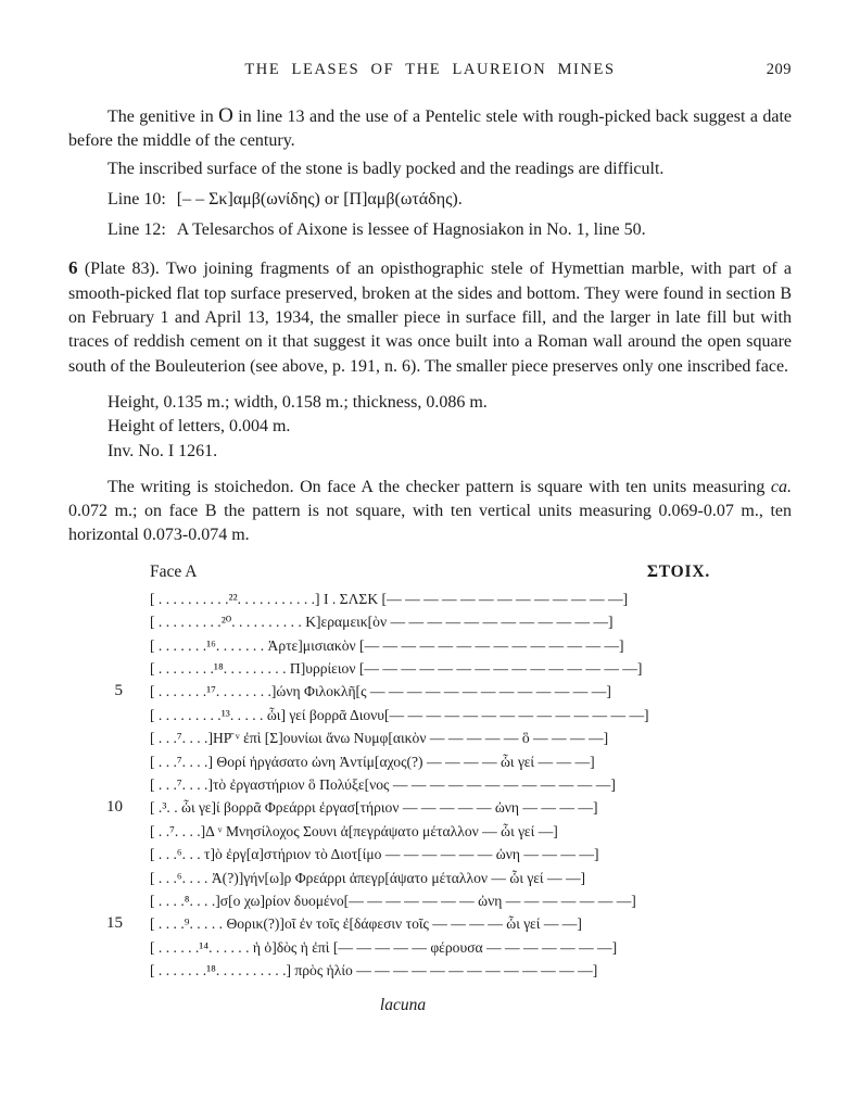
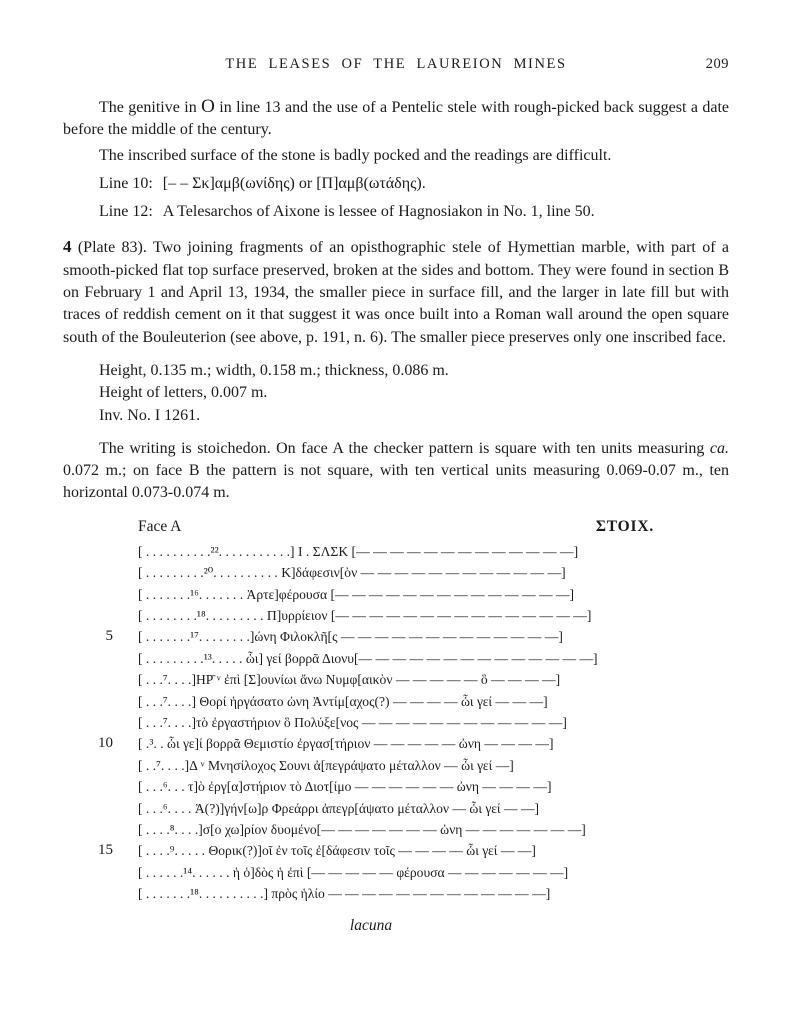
  THE LEASES OF THE LAUREION MINES
  209
  The genitive in Ο in line 13 and the use of a Pentelic stele with rough-picked back suggest a date before the middle of the century.
  The inscribed surface of the stone is badly pocked and the readings are difficult.
  Line 10: [– – Σκ]αμβ(ωνίδης) or [Π]αμβ(ωτάδης).
  Line 12: A Telesarchos of Aixone is lessee of Hagnosiakon in No. 1, line 50.
- 6 (Plate 83). Two joining fragments of an opisthographic stele of Hymettian marble, with part of a smooth-picked flat top surface preserved, broken at the sides and bottom. They were found in section B on February 1 and April 13, 1934, the smaller piece in surface fill, and the larger in late fill but with traces of reddish cement on it that suggest it was once built into a Roman wall around the open square south of the Bouleuterion (see above, p. 191, n. 6). The smaller piece preserves only one inscribed face.
+ 4 (Plate 83). Two joining fragments of an opisthographic stele of Hymettian marble, with part of a smooth-picked flat top surface preserved, broken at the sides and bottom. They were found in section B on February 1 and April 13, 1934, the smaller piece in surface fill, and the larger in late fill but with traces of reddish cement on it that suggest it was once built into a Roman wall around the open square south of the Bouleuterion (see above, p. 191, n. 6). The smaller piece preserves only one inscribed face.
  Height, 0.135 m.; width, 0.158 m.; thickness, 0.086 m.
- Height of letters, 0.004 m.
+ Height of letters, 0.007 m.
  Inv. No. I 1261.
  The writing is stoichedon. On face A the checker pattern is square with ten units measuring ca. 0.072 m.; on face B the pattern is not square, with ten vertical units measuring 0.069-0.07 m., ten horizontal 0.073-0.074 m.
  Face A
  ΣΤΟΙΧ.
  [ . . . . . . . . . .²². . . . . . . . . . .] Ι . ΣΛΣΚ [— — — — — — — — — — — — —]
- [ . . . . . . . . .²⁰. . . . . . . . . . Κ]εραμεικ[ὸν — — — — — — — — — — — —]
+ [ . . . . . . . . .²⁰. . . . . . . . . . Κ]δάφεσιν[ὸν — — — — — — — — — — — —]
- [ . . . . . . .¹⁶. . . . . . . Ἀρτε]μισιακὸν [— — — — — — — — — — — — — —]
+ [ . . . . . . .¹⁶. . . . . . . Ἀρτε]φέρουσα [— — — — — — — — — — — — — —]
  [ . . . . . . . .¹⁸. . . . . . . . . Π]υρρίειον [— — — — — — — — — — — — — — —]
  5
  [ . . . . . . .¹⁷. . . . . . . .]ώνη Φιλοκλῆ[ς — — — — — — — — — — — — —]
  [ . . . . . . . . .¹³. . . . . ὧι] γεί βορρᾶ Διονυ[— — — — — — — — — — — — — —]
  [ . . .⁷. . . .]ΗΡ̄ ᵛ ἐπὶ [Σ]ουνίωι ἄνω Νυμφ[αικὸν — — — — — ὃ — — — —]
  [ . . .⁷. . . .] Θορί ἠργάσατο ὠνη Ἀντίμ[αχος(?) — — — — ὧι γεί — — —]
  [ . . .⁷. . . .]τὸ ἐργαστήριον ὃ Πολύξε[νος — — — — — — — — — — — —]
  10
- [ .³. . ὧι γε]ί βορρᾶ Φρεάρρι ἐργασ[τήριον — — — — — ὠνη — — — —]
+ [ .³. . ὧι γε]ί βορρᾶ Θεμιστίο ἐργασ[τήριον — — — — — ὠνη — — — —]
  [ . .⁷. . . .]Δ ᵛ Μνησίλοχος Σουνι ἀ[πεγράψατο μέταλλον — ὧι γεί —]
  [ . . .⁶. . . τ]ὸ ἐργ[α]στήριον τὸ Διοτ[ίμο — — — — — — ὠνη — — — —]
  [ . . .⁶. . . . Ἀ(?)]γήν[ω]ρ Φρεάρρι ἀπεγρ[άψατο μέταλλον — ὧι γεί — —]
  [ . . . .⁸. . . .]σ[ο χω]ρίον δυομένο[— — — — — — — ὠνη — — — — — — —]
  15
  [ . . . .⁹. . . . . Θορικ(?)]οῖ ἐν τοῖς ἐ[δάφεσιν τοῖς — — — — ὧι γεί — —]
  [ . . . . . .¹⁴. . . . . . ἡ ὁ]δὸς ἡ ἐπὶ [— — — — — φέρουσα — — — — — — —]
  [ . . . . . . .¹⁸. . . . . . . . . .] πρὸς ἡλίο — — — — — — — — — — — — —]
  lacuna
